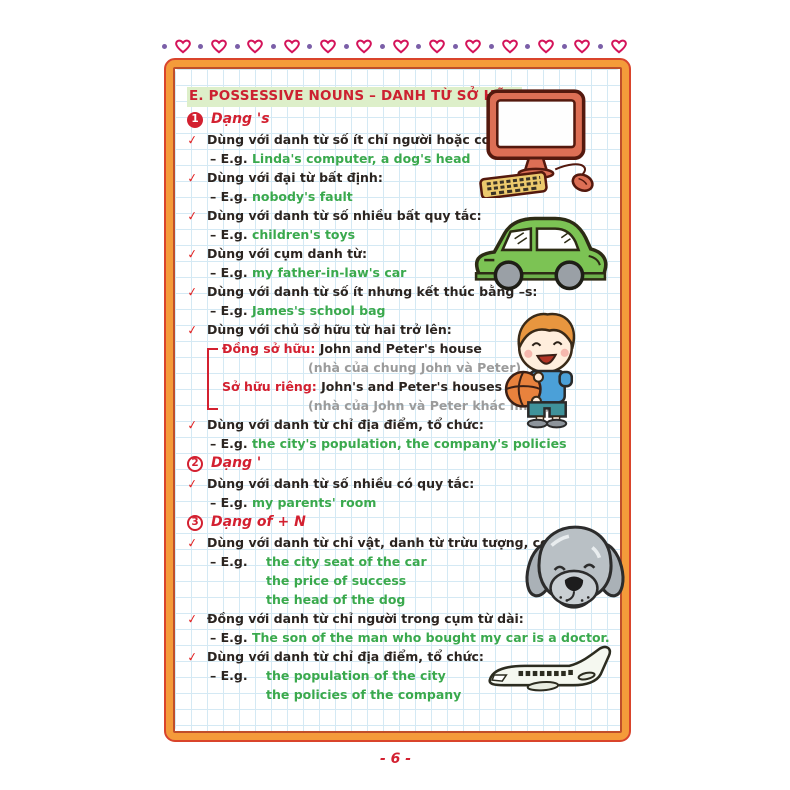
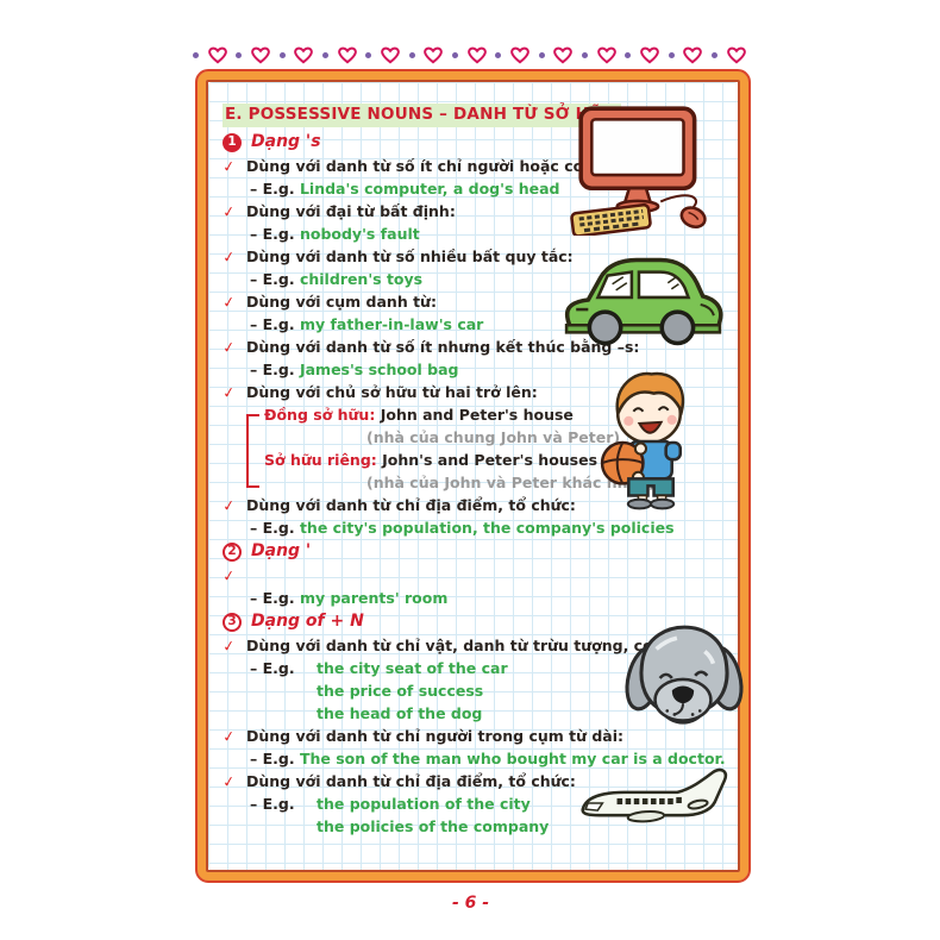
  E. POSSESSIVE NOUNS – DANH TỪ SỞ
  1
  Dạng 's
  Dùng với danh từ số ít chỉ người hoặc co
  – E.g. Linda's computer, a dog's head
  Dùng với đại từ bất định:
  – E.g. nobody's fault
  Dùng với danh từ số nhiều bất quy tắc:
  – E.g. children's toys
  Dùng với cụm danh từ:
  – E.g. my father-in-law's car
  Dùng với danh từ số ít nhưng kết thúc bằng –s:
  – E.g. James's school bag
  Dùng với chủ sở hữu từ hai trở lên:
  Đồng sở hữu: John and Peter's house
  (nhà của chung John và Peter)
  Sở hữu riêng: John's and Peter's houses
  (nhà của John và Peter khác n
  Dùng với danh từ chỉ địa điểm, tổ chức:
  – E.g. the city's population, the company's policies
  2
  Dạng '
- Dùng với danh từ số nhiều có quy tắc:
  – E.g. my parents' room
  3
  Dạng of + N
  Dùng với danh từ chỉ vật, danh từ trừu tượng, c
  – E.g.
  the city seat of the car
  the price of success
  the head of the dog
- Đồng với danh từ chỉ người trong cụm từ dài:
+ Dùng với danh từ chỉ người trong cụm từ dài:
  – E.g. The son of the man who bought my car is a doctor.
  Dùng với danh từ chỉ địa điểm, tổ chức:
  – E.g.
  the population of the city
  the policies of the company
  - 6 -
